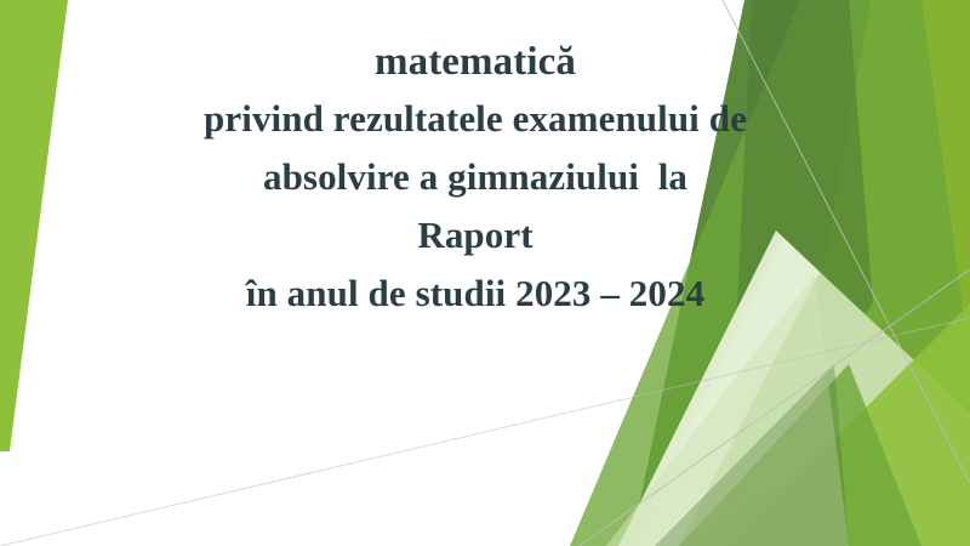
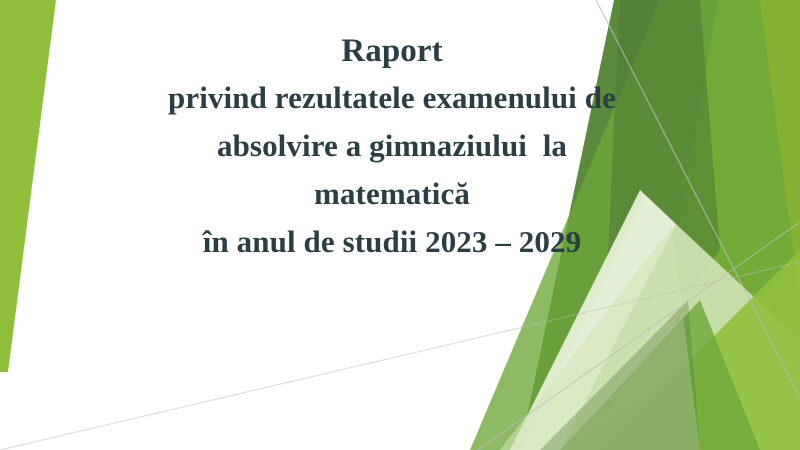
- matematică
+ Raport
  privind rezultatele examenului de
  absolvire a gimnaziului la
- Raport
+ matematică
- în anul de studii 2023 – 2024
+ în anul de studii 2023 – 2029
